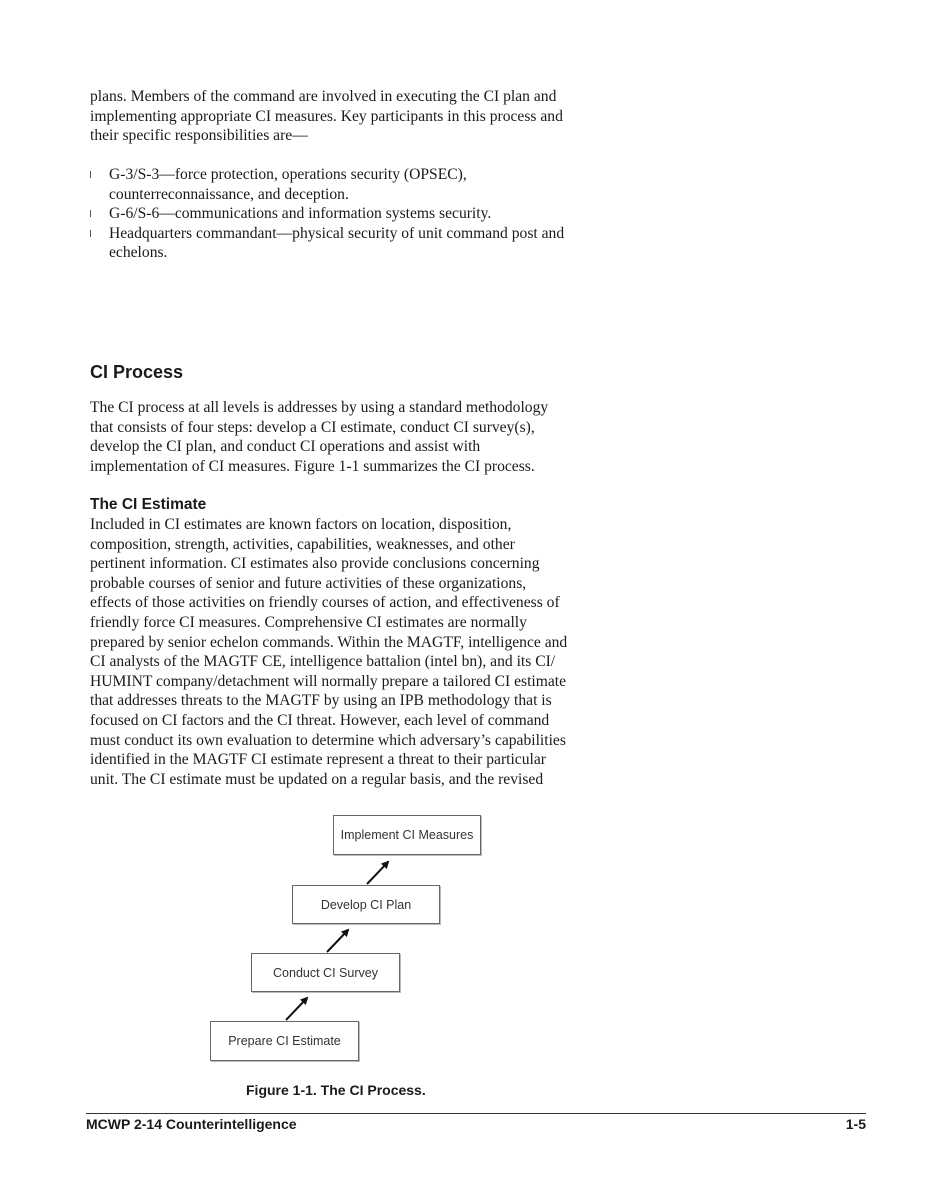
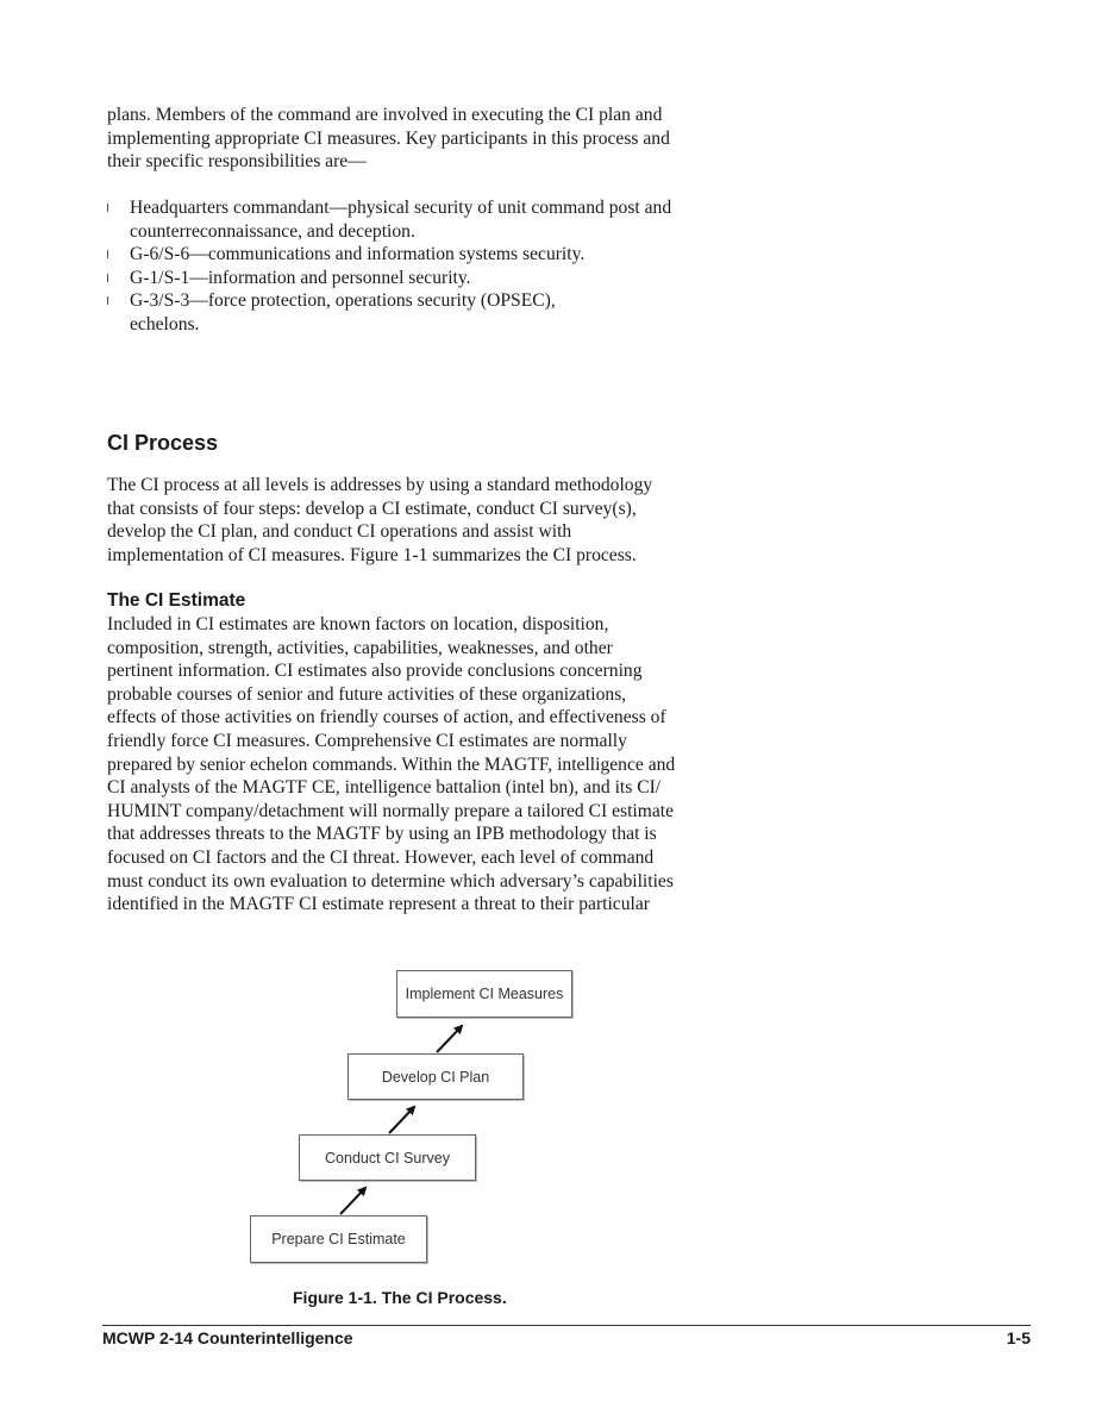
  plans. Members of the command are involved in executing the CI plan and
  implementing appropriate CI measures. Key participants in this process and
  their specific responsibilities are—
- G-3/S-3—force protection, operations security (OPSEC),
+ Headquarters commandant—physical security of unit command post and
  counterreconnaissance, and deception.
  G-6/S-6—communications and information systems security.
+ G-1/S-1—information and personnel security.
- Headquarters commandant—physical security of unit command post and
+ G-3/S-3—force protection, operations security (OPSEC),
  echelons.
  CI Process
  The CI process at all levels is addresses by using a standard methodology
  that consists of four steps: develop a CI estimate, conduct CI survey(s),
  develop the CI plan, and conduct CI operations and assist with
  implementation of CI measures. Figure 1-1 summarizes the CI process.
  The CI Estimate
  Included in CI estimates are known factors on location, disposition,
  composition, strength, activities, capabilities, weaknesses, and other
  pertinent information. CI estimates also provide conclusions concerning
  probable courses of senior and future activities of these organizations,
  effects of those activities on friendly courses of action, and effectiveness of
  friendly force CI measures. Comprehensive CI estimates are normally
  prepared by senior echelon commands. Within the MAGTF, intelligence and
  CI analysts of the MAGTF CE, intelligence battalion (intel bn), and its CI/
  HUMINT company/detachment will normally prepare a tailored CI estimate
  that addresses threats to the MAGTF by using an IPB methodology that is
  focused on CI factors and the CI threat. However, each level of command
  must conduct its own evaluation to determine which adversary’s capabilities
  identified in the MAGTF CI estimate represent a threat to their particular
- unit. The CI estimate must be updated on a regular basis, and the revised
  Implement CI Measures
  Develop CI Plan
  Conduct CI Survey
  Prepare CI Estimate
  Figure 1-1. The CI Process.
  MCWP 2-14 Counterintelligence
  1-5
